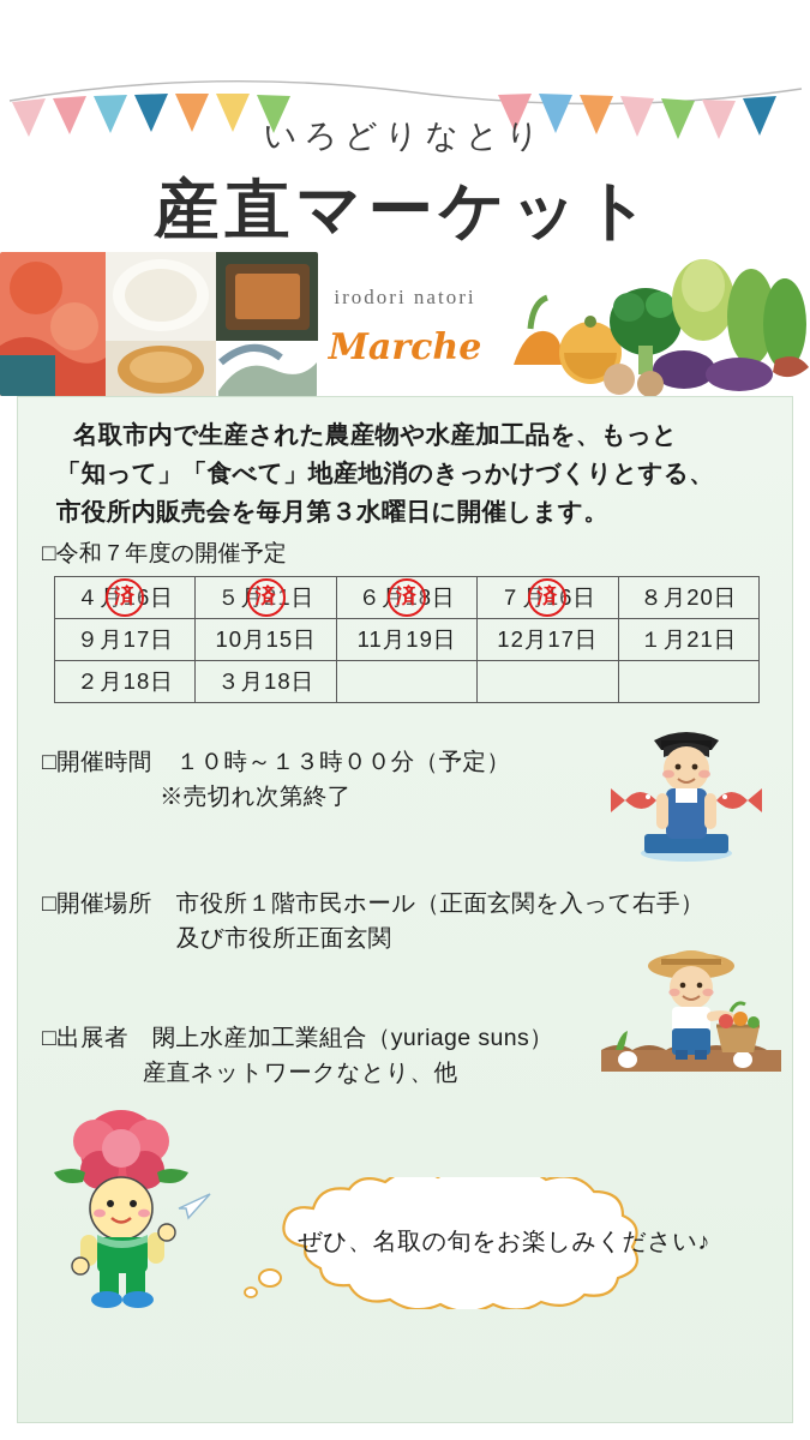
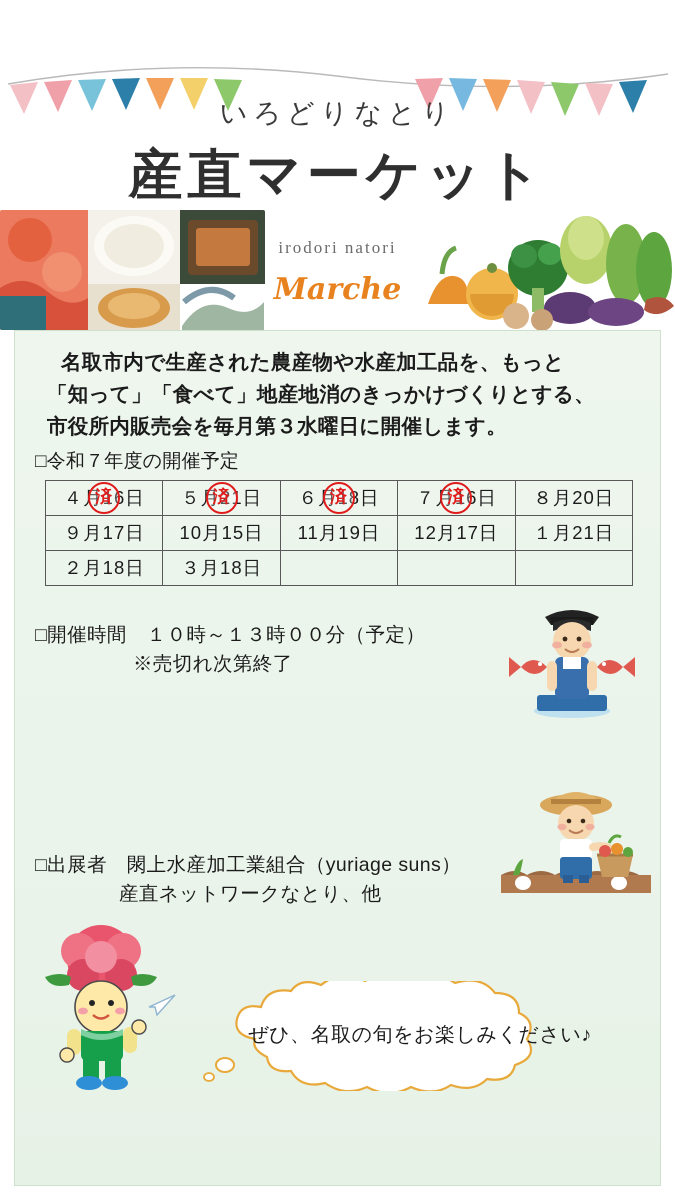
  いろどりなとり
  産直マーケット
  irodori natori
  Marche
  名取市内で生産された農産物や水産加工品を、もっと
  「知って」「食べて」地産地消のきっかけづくりとする、
  市役所内販売会を毎月第３水曜日に開催します。
  □令和７年度の開催予定
  ４月16日 済	５月21日 済	６月18日 済	７月16日 済	８月20日
  ９月17日	10月15日	11月19日	12月17日	１月21日
  ２月18日	３月18日
  □開催時間 １０時～１３時００分（予定）
  ※売切れ次第終了
- □開催場所 市役所１階市民ホール（正面玄関を入って右手）
- 及び市役所正面玄関
  □出展者 閖上水産加工業組合（yuriage suns）
  産直ネットワークなとり、他
  ぜひ、名取の旬をお楽しみください♪
